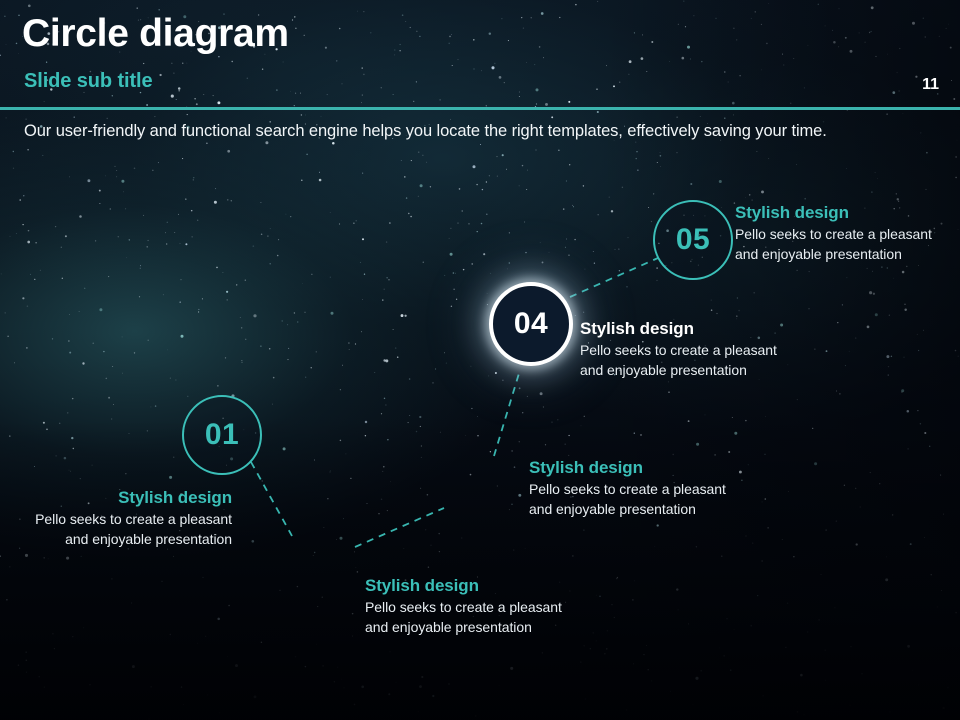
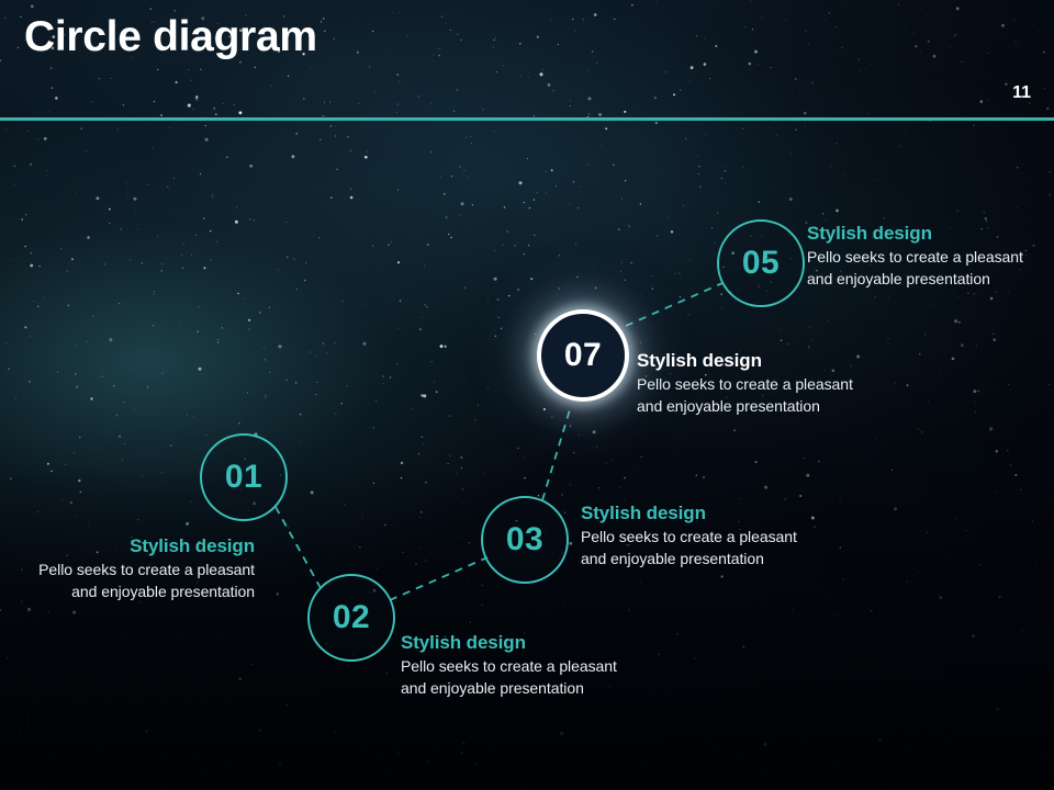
  Circle diagram
- Slide sub title
  11
- Our user-friendly and functional search engine helps you locate the right templates, effectively saving your time.
  01
  Stylish design
  Pello seeks to create a pleasant and enjoyable presentation
+ 02
  Stylish design
  Pello seeks to create a pleasant and enjoyable presentation
+ 03
  Stylish design
  Pello seeks to create a pleasant and enjoyable presentation
- 04
+ 07
  Stylish design
  Pello seeks to create a pleasant and enjoyable presentation
  05
  Stylish design
  Pello seeks to create a pleasant and enjoyable presentation
